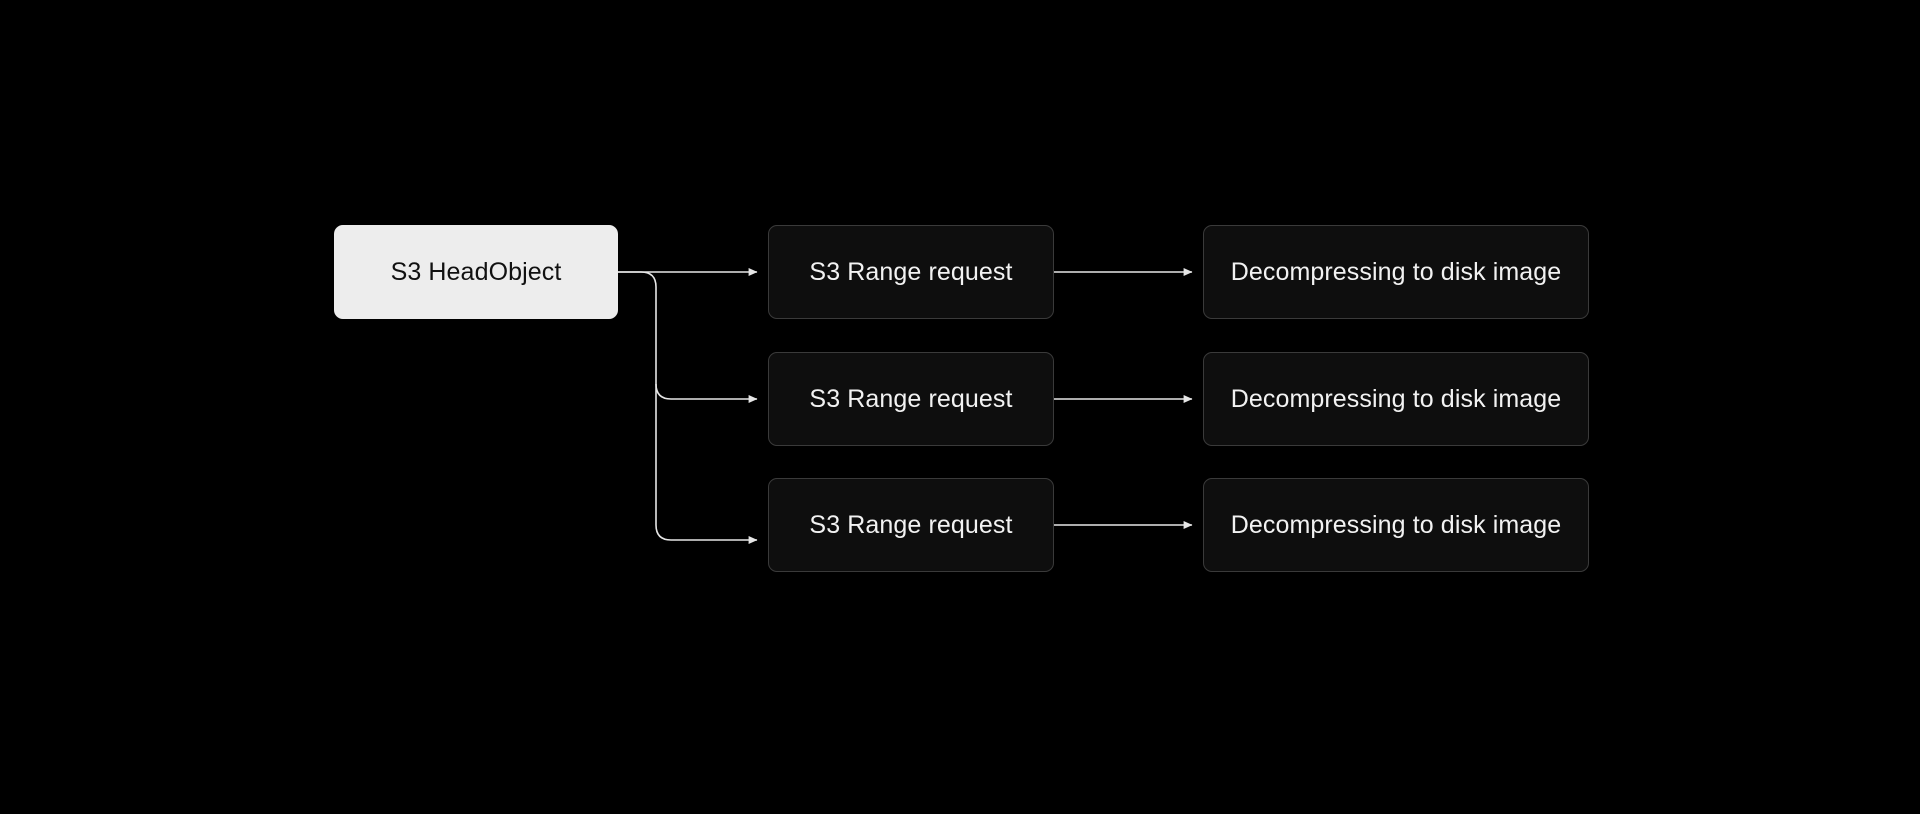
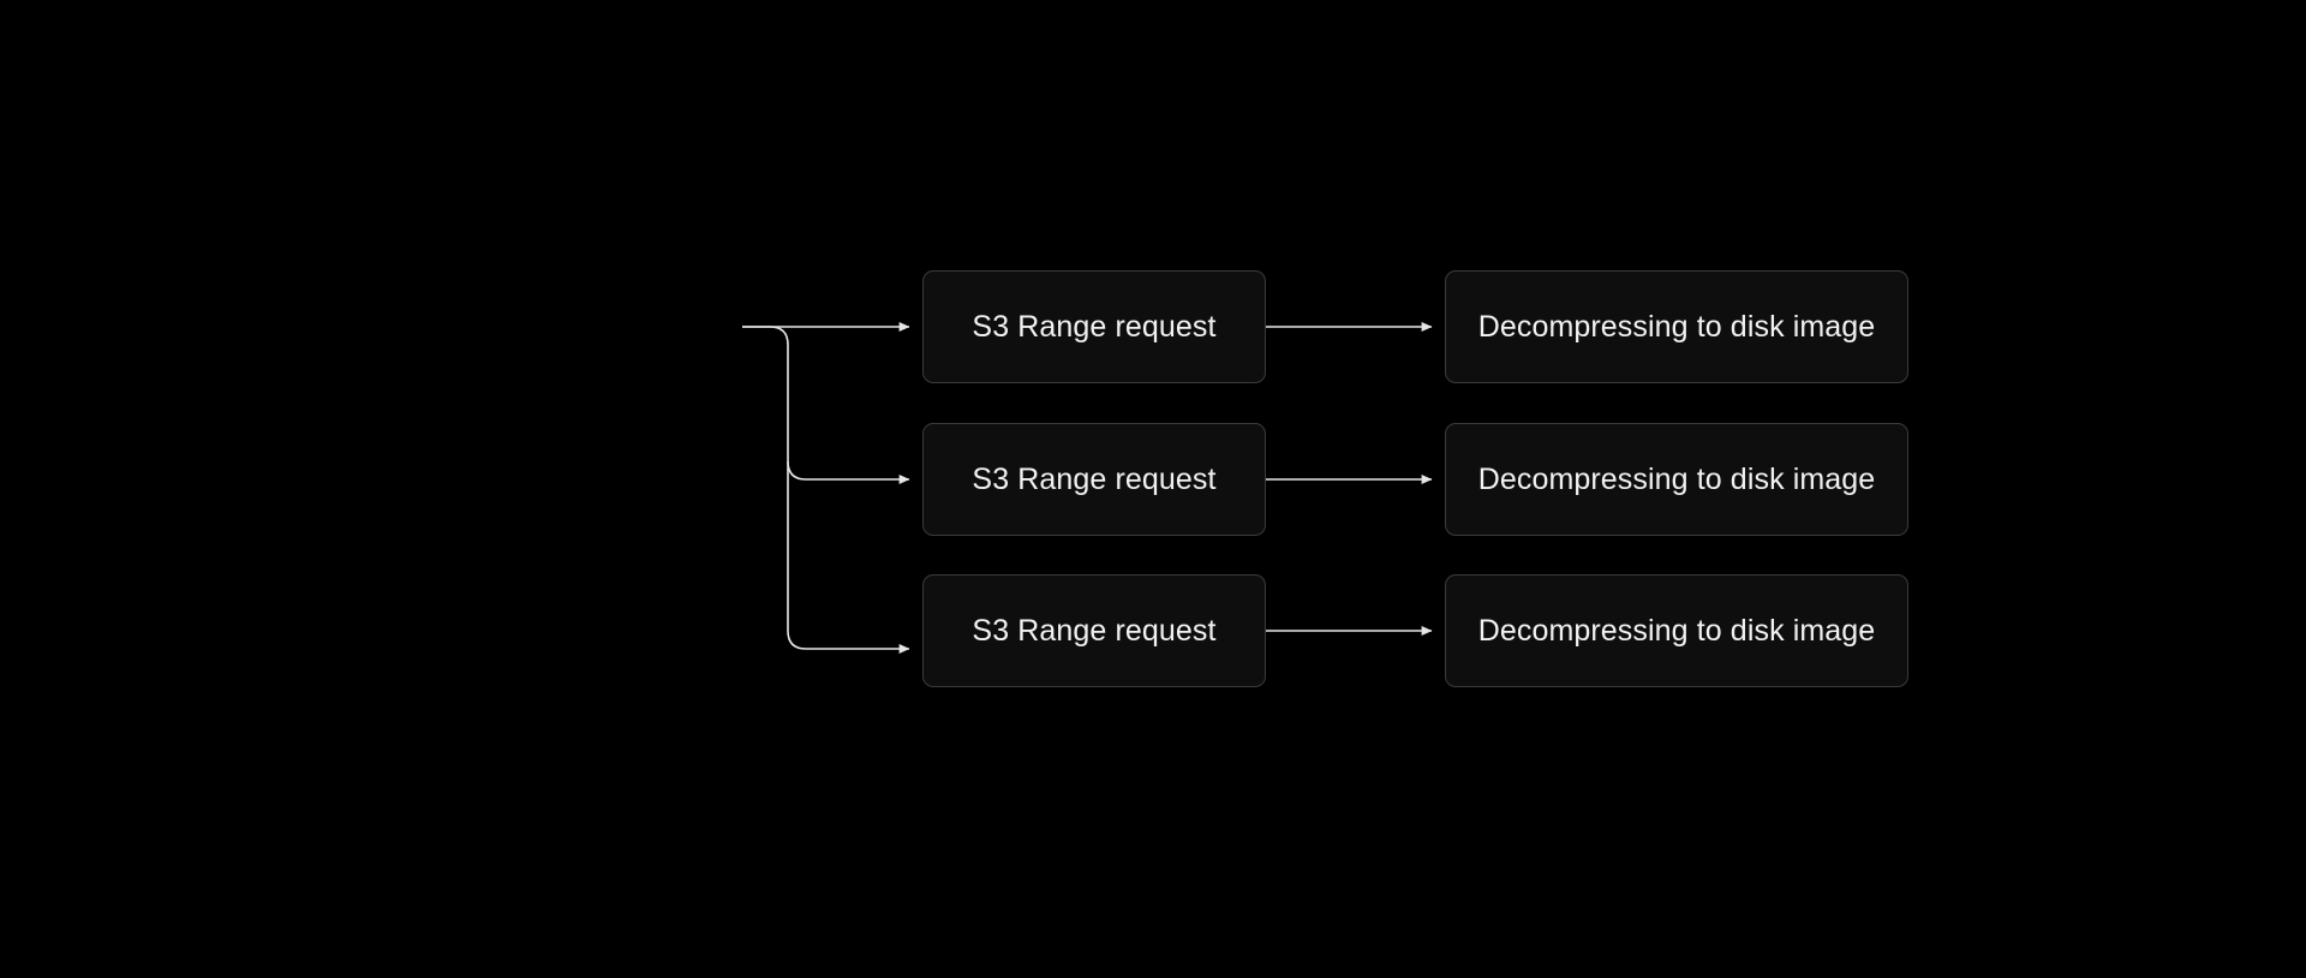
- S3 HeadObject
  S3 Range request
  Decompressing to disk image
  S3 Range request
  Decompressing to disk image
  S3 Range request
  Decompressing to disk image
